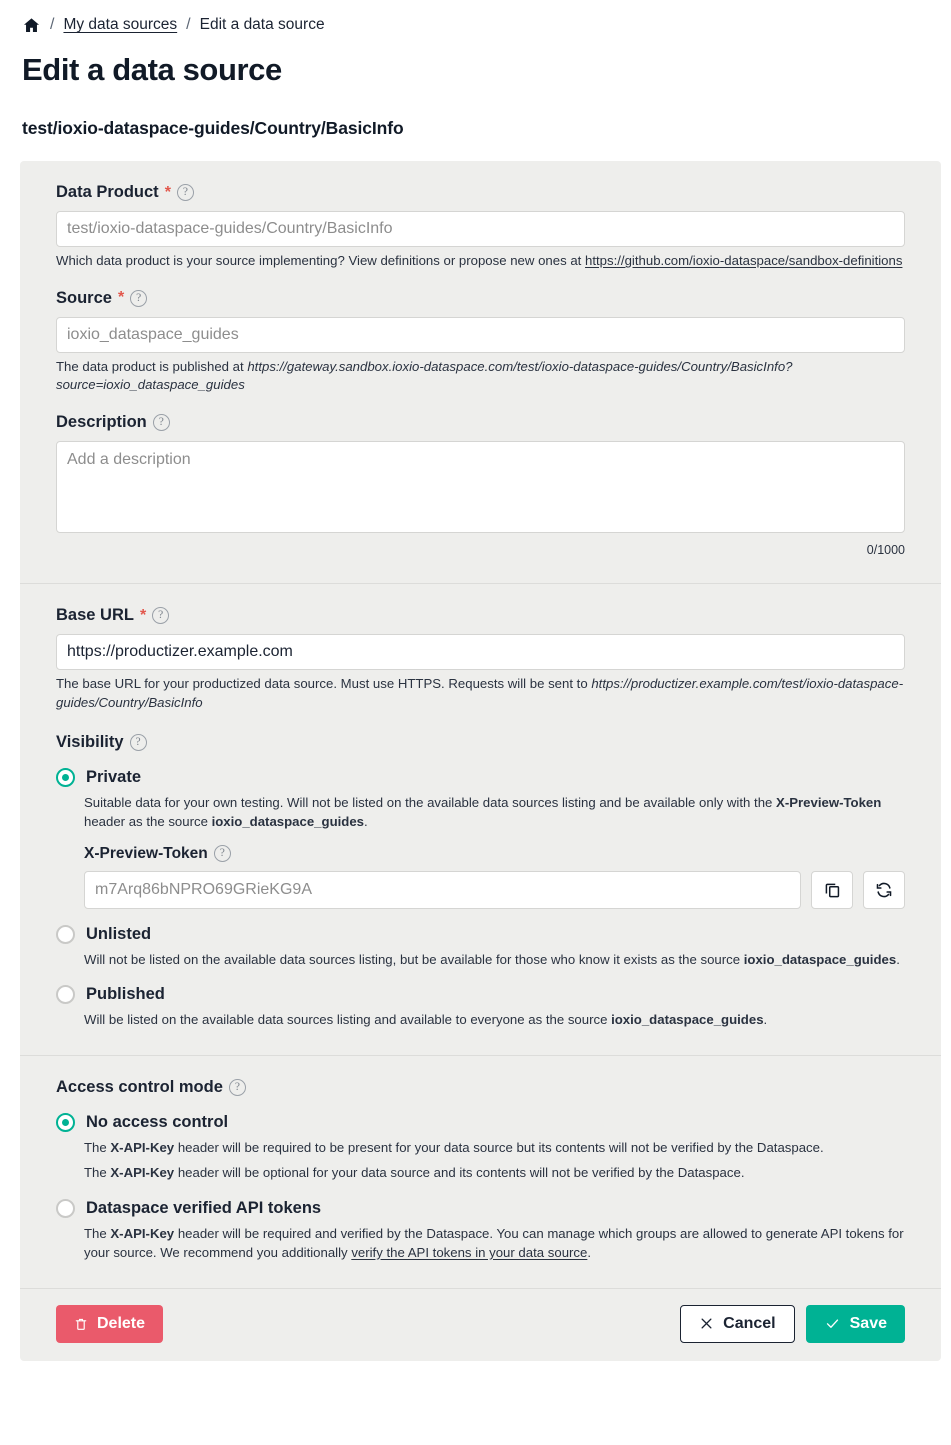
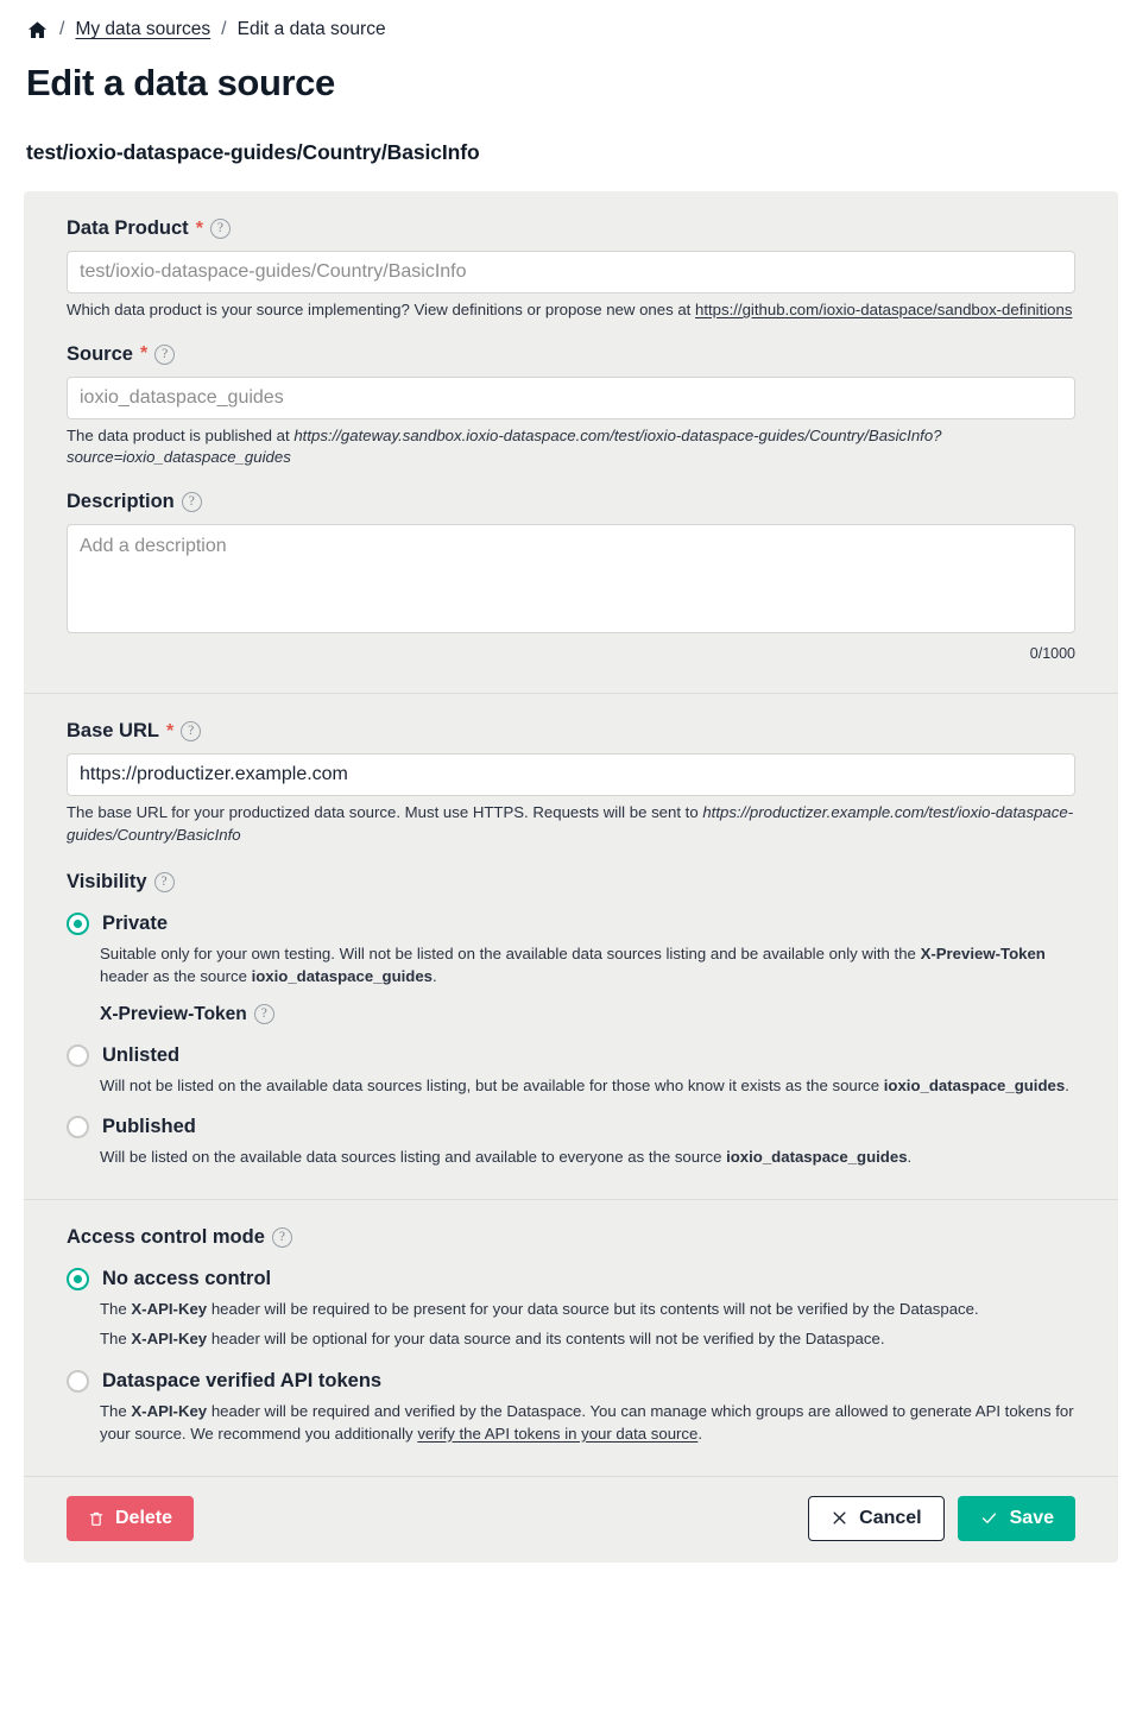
  /
  My data sources
  /
  Edit a data source
  Edit a data source
  test/ioxio-dataspace-guides/Country/BasicInfo
  Data Product
  *
  ?
  test/ioxio-dataspace-guides/Country/BasicInfo
  Which data product is your source implementing? View definitions or propose new ones at https://github.com/ioxio-dataspace/sandbox-definitions
  Source
  *
  ?
  ioxio_dataspace_guides
  The data product is published at https://gateway.sandbox.ioxio-dataspace.com/test/ioxio-dataspace-guides/Country/BasicInfo?source=ioxio_dataspace_guides
  Description
  ?
  Add a description
  0/1000
  Base URL
  *
  ?
  https://productizer.example.com
  The base URL for your productized data source. Must use HTTPS. Requests will be sent to https://productizer.example.com/test/ioxio-dataspace-guides/Country/BasicInfo
  Visibility
  ?
  Private
- Suitable data for your own testing. Will not be listed on the available data sources listing and be available only with the X-Preview-Token header as the source ioxio_dataspace_guides.
+ Suitable only for your own testing. Will not be listed on the available data sources listing and be available only with the X-Preview-Token header as the source ioxio_dataspace_guides.
  X-Preview-Token
  ?
- m7Arq86bNPRO69GRieKG9A
  Unlisted
  Will not be listed on the available data sources listing, but be available for those who know it exists as the source ioxio_dataspace_guides.
  Published
  Will be listed on the available data sources listing and available to everyone as the source ioxio_dataspace_guides.
  Access control mode
  ?
  No access control
  The X-API-Key header will be required to be present for your data source but its contents will not be verified by the Dataspace.
  The X-API-Key header will be optional for your data source and its contents will not be verified by the Dataspace.
  Dataspace verified API tokens
  The X-API-Key header will be required and verified by the Dataspace. You can manage which groups are allowed to generate API tokens for your source. We recommend you additionally verify the API tokens in your data source.
  Delete
  Cancel
  Save
